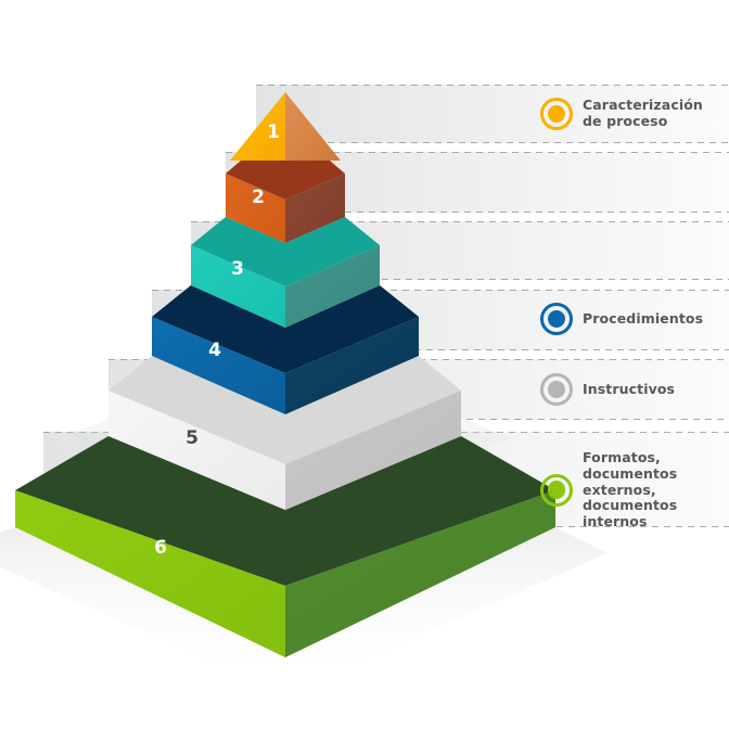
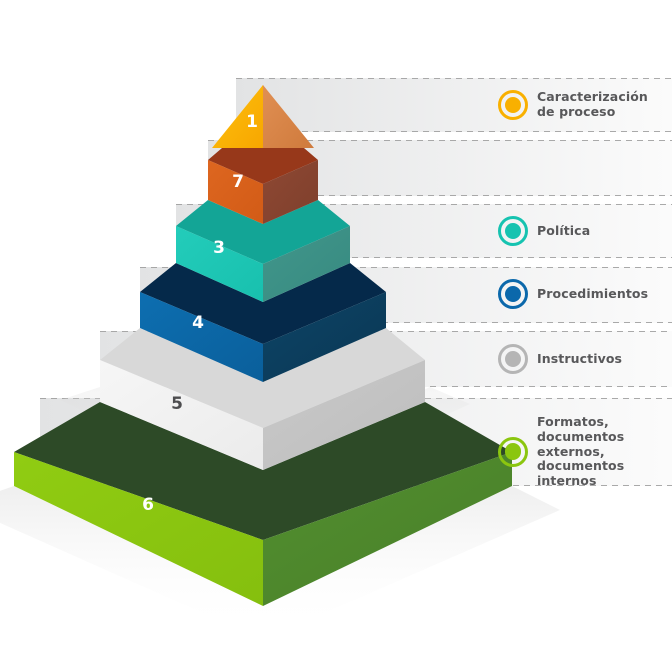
  1
- 2
+ 7
  3
  4
  5
  6
  Caracterización
  de proceso
+ Política
  Procedimientos
  Instructivos
  Formatos,
  documentos
  externos,
  documentos
  internos
